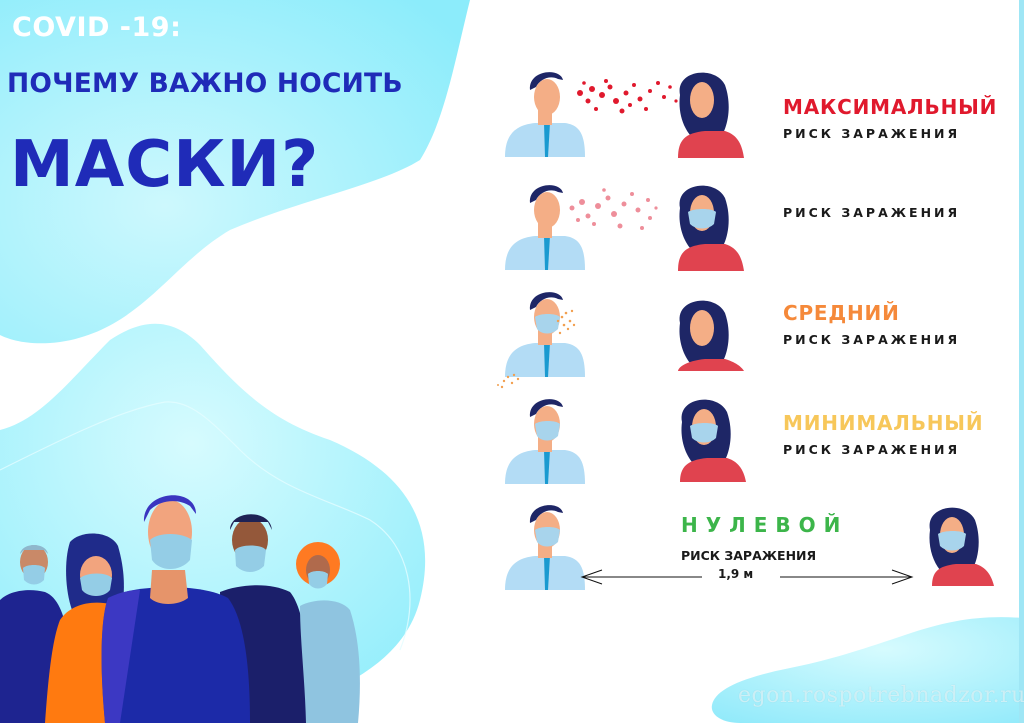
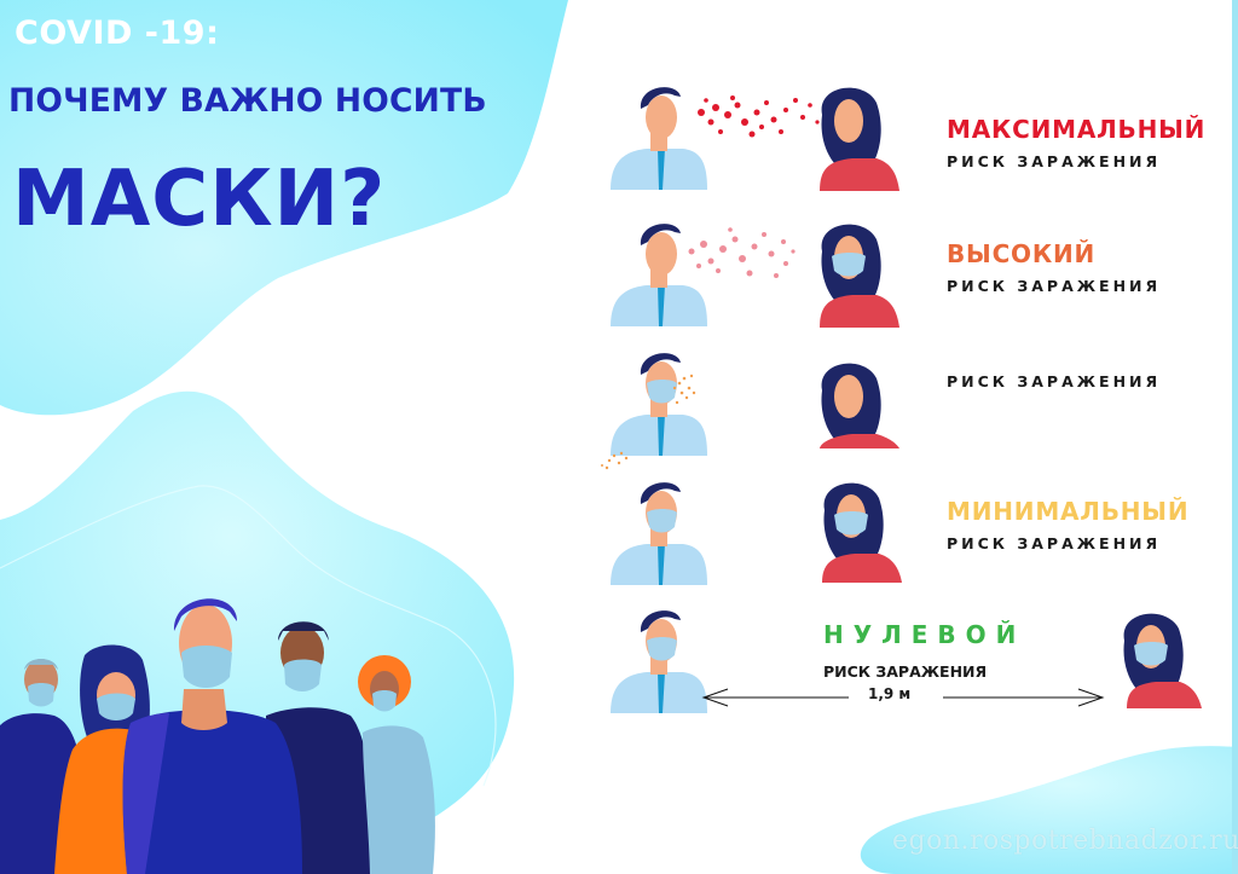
  COVID -19:
  ПОЧЕМУ ВАЖНО НОСИТЬ
  МАСКИ?
  МАКСИМАЛЬНЫЙ
  РИСК ЗАРАЖЕНИЯ
+ ВЫСОКИЙ
  РИСК ЗАРАЖЕНИЯ
- СРЕДНИЙ
  РИСК ЗАРАЖЕНИЯ
  МИНИМАЛЬНЫЙ
  РИСК ЗАРАЖЕНИЯ
  НУЛЕВОЙ
  РИСК ЗАРАЖЕНИЯ
  1,9 м
  egon.rospotrebnadzor.ru
